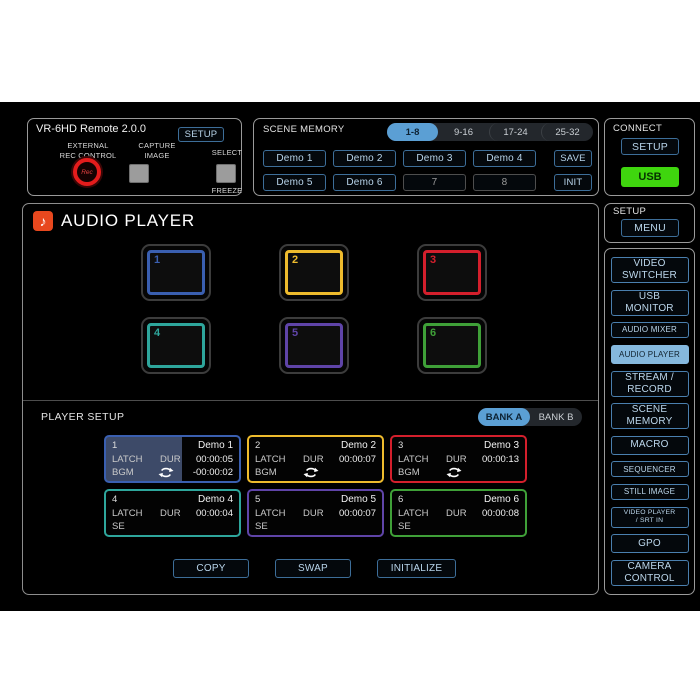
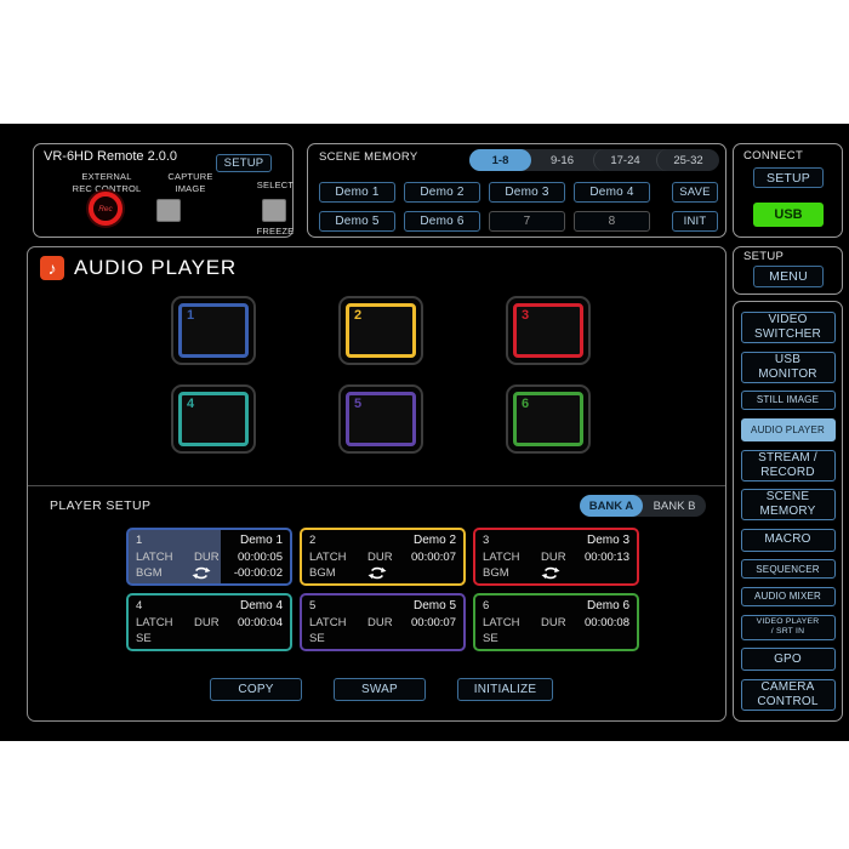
  VR-6HD Remote 2.0.0
  SETUP
  EXTERNAL
  REC CONTROL
  CAPTURE
  IMAGE
  SELECT
  FREEZE
  SCENE MEMORY
  1-8
  9-16
  17-24
  25-32
  Demo 1
  Demo 2
  Demo 3
  Demo 4
  SAVE
  Demo 5
  Demo 6
  7
  8
  INIT
  CONNECT
  SETUP
  USB
  SETUP
  MENU
  VIDEO
  SWITCHER
  USB
  MONITOR
- AUDIO MIXER
+ STILL IMAGE
  AUDIO PLAYER
  STREAM /
  RECORD
  SCENE
  MEMORY
  MACRO
  SEQUENCER
- STILL IMAGE
+ AUDIO MIXER
  GPO
  CAMERA
  CONTROL
  ♪
  AUDIO PLAYER
  1
  2
  3
  4
  5
  6
  PLAYER SETUP
  BANK A
  BANK B
  1
  Demo 1
  LATCH
  DUR
  00:00:05
  BGM
  -00:00:02
  2
  Demo 2
  LATCH
  DUR
  00:00:07
  BGM
  3
  Demo 3
  LATCH
  DUR
  00:00:13
  BGM
  4
  Demo 4
  LATCH
  DUR
  00:00:04
  SE
  5
  Demo 5
  LATCH
  DUR
  00:00:07
  SE
  6
  Demo 6
  LATCH
  DUR
  00:00:08
  SE
  COPY
  SWAP
  INITIALIZE
